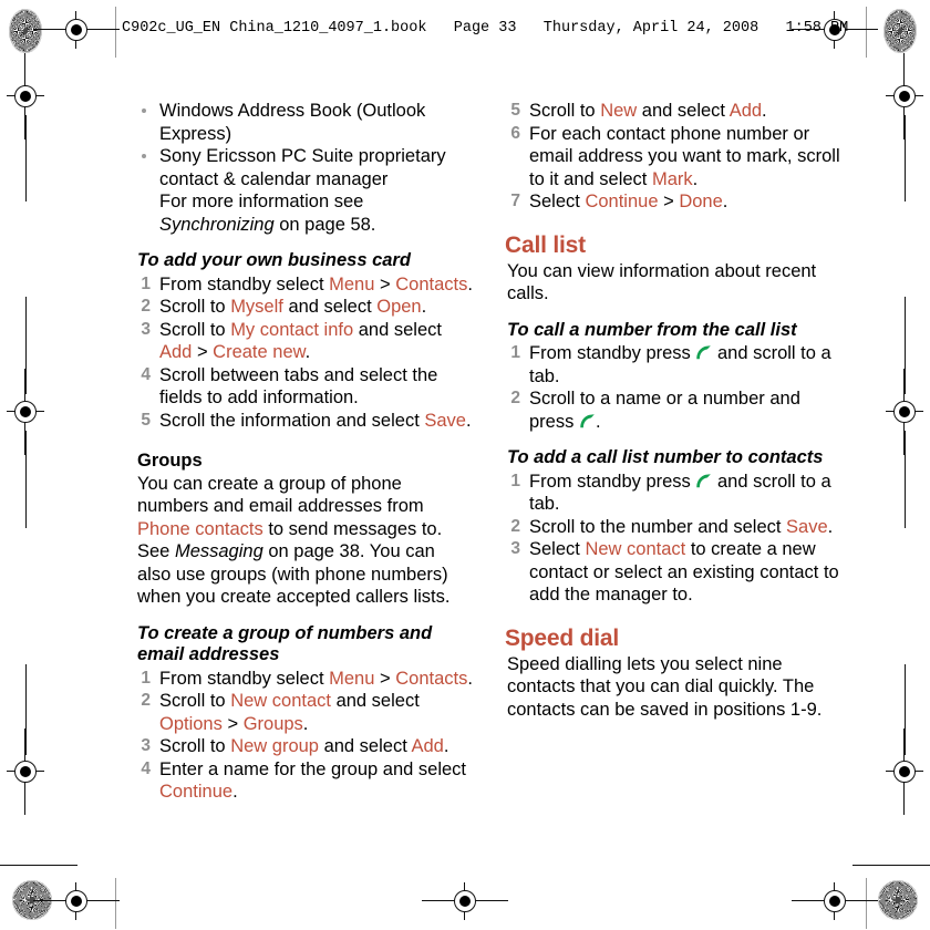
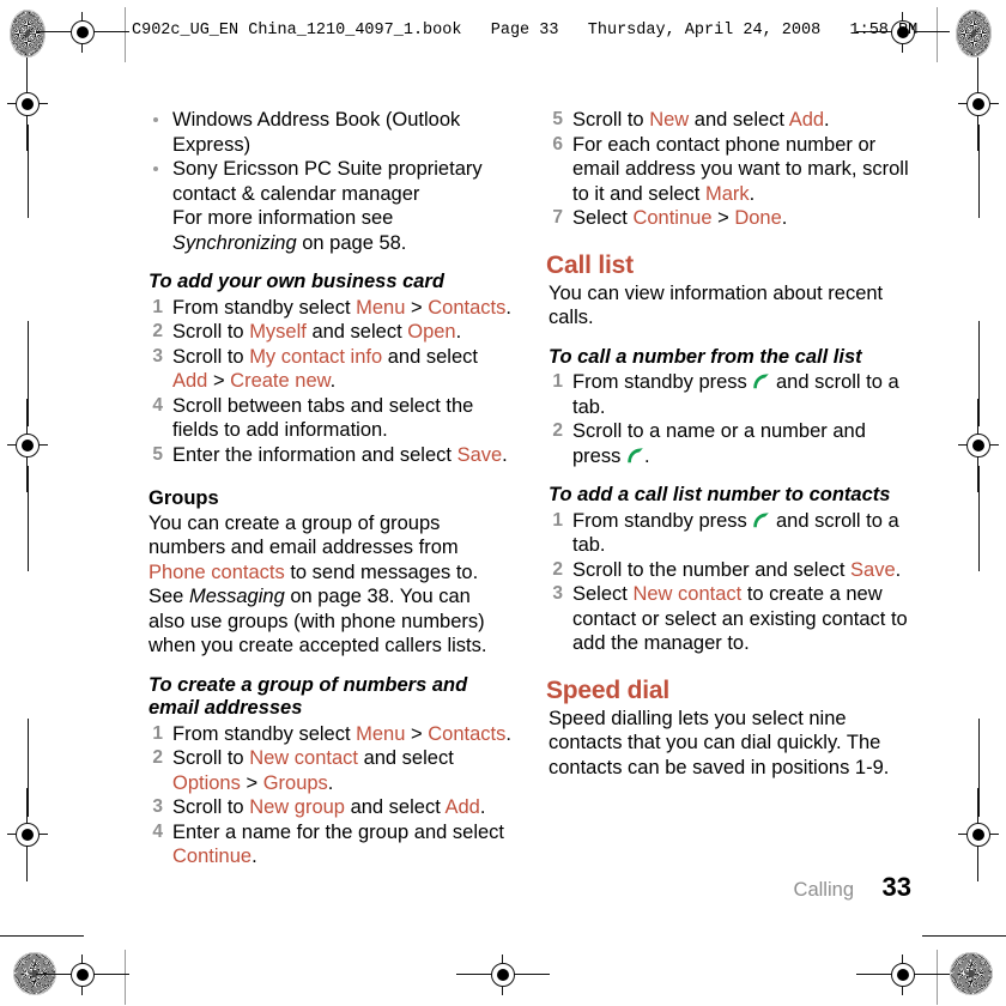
  C902c_UG_EN China_1210_4097_1.book Page 33 Thursday, April 24, 2008 1:58 PM
  Windows Address Book (Outlook Express)
  Sony Ericsson PC Suite proprietary contact & calendar manager
  For more information see Synchronizing on page 58.
  To add your own business card
  1
  From standby select Menu > Contacts.
  2
  Scroll to Myself and select Open.
  3
  Scroll to My contact info and select Add > Create new.
  4
  Scroll between tabs and select the fields to add information.
  5
- Scroll the information and select Save.
+ Enter the information and select Save.
  Groups
- You can create a group of phone numbers and email addresses from Phone contacts to send messages to. See Messaging on page 38. You can also use groups (with phone numbers) when you create accepted callers lists.
+ You can create a group of groups numbers and email addresses from Phone contacts to send messages to. See Messaging on page 38. You can also use groups (with phone numbers) when you create accepted callers lists.
  To create a group of numbers and email addresses
  1
  From standby select Menu > Contacts.
  2
  Scroll to New contact and select Options > Groups.
  3
  Scroll to New group and select Add.
  4
  Enter a name for the group and select Continue.
  5
  Scroll to New and select Add.
  6
  For each contact phone number or email address you want to mark, scroll to it and select Mark.
  7
  Select Continue > Done.
  Call list
  You can view information about recent calls.
  To call a number from the call list
  1
  From standby press and scroll to a tab.
  2
  Scroll to a name or a number and press .
  To add a call list number to contacts
  1
  From standby press and scroll to a tab.
  2
  Scroll to the number and select Save.
  3
  Select New contact to create a new contact or select an existing contact to add the manager to.
  Speed dial
  Speed dialling lets you select nine contacts that you can dial quickly. The contacts can be saved in positions 1-9.
+ Calling
+ 33
